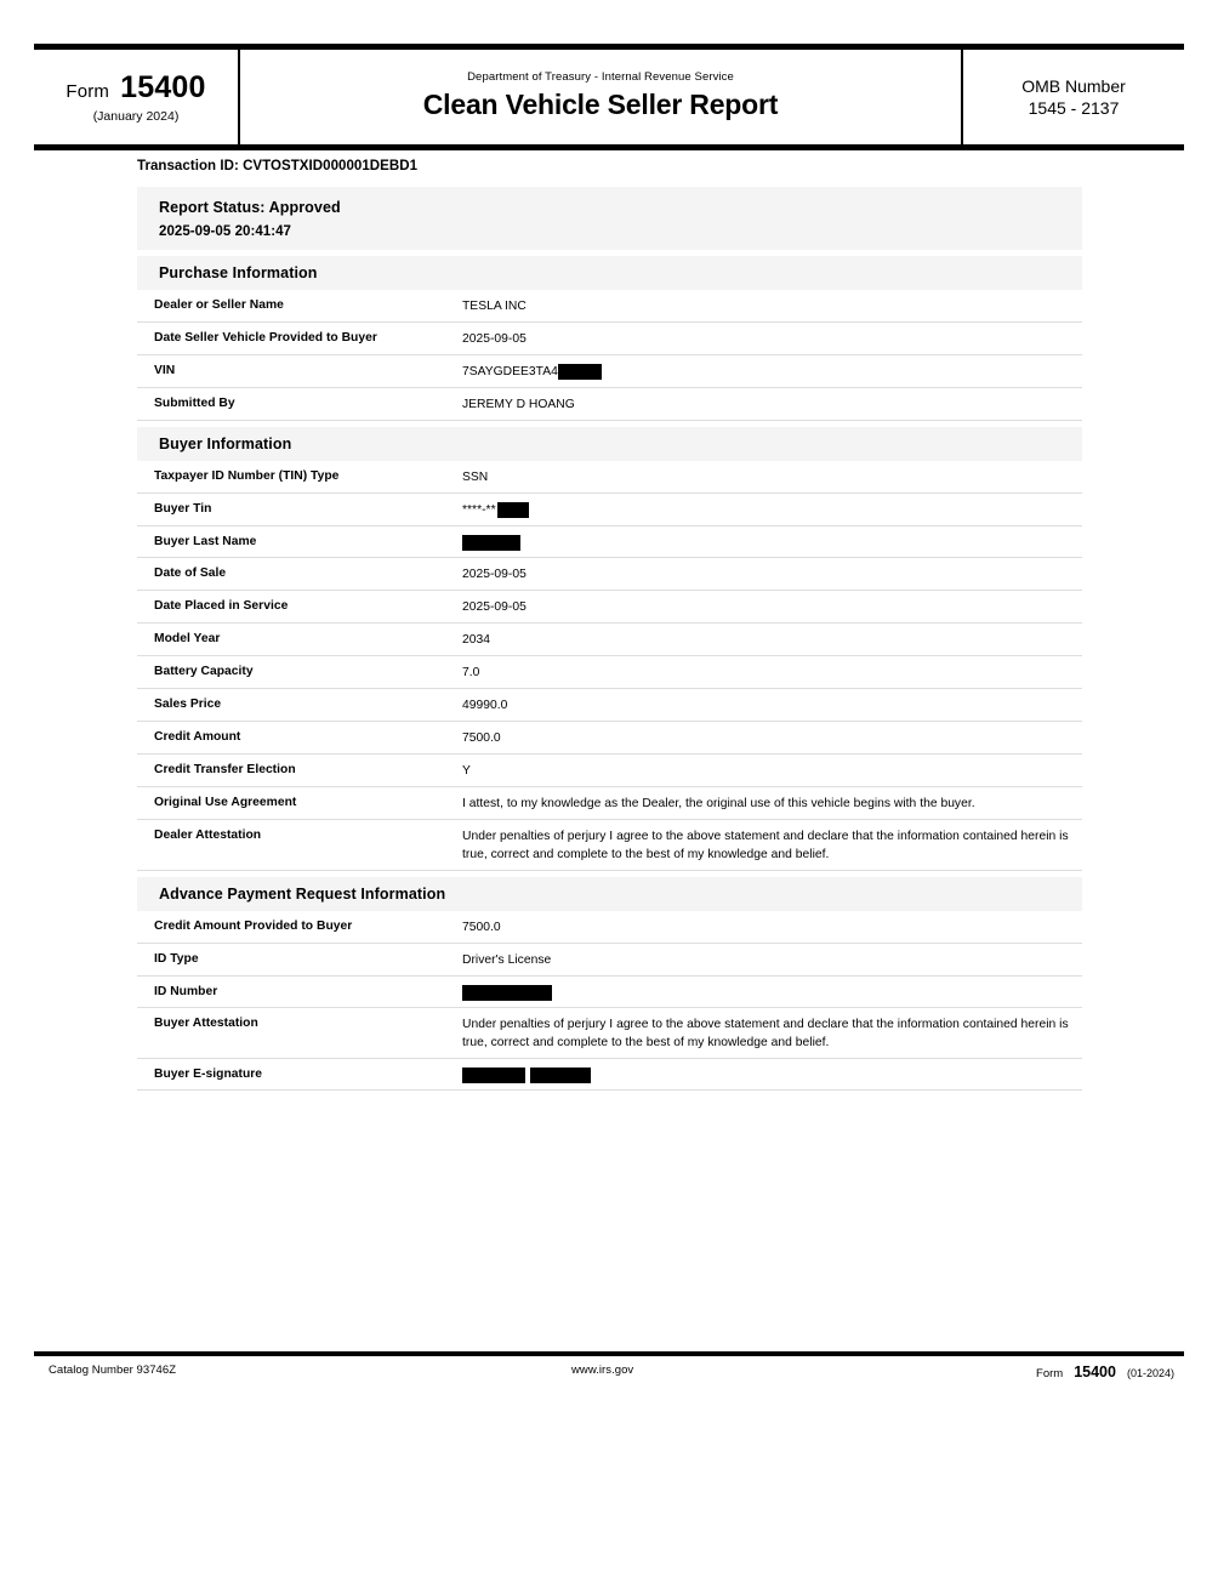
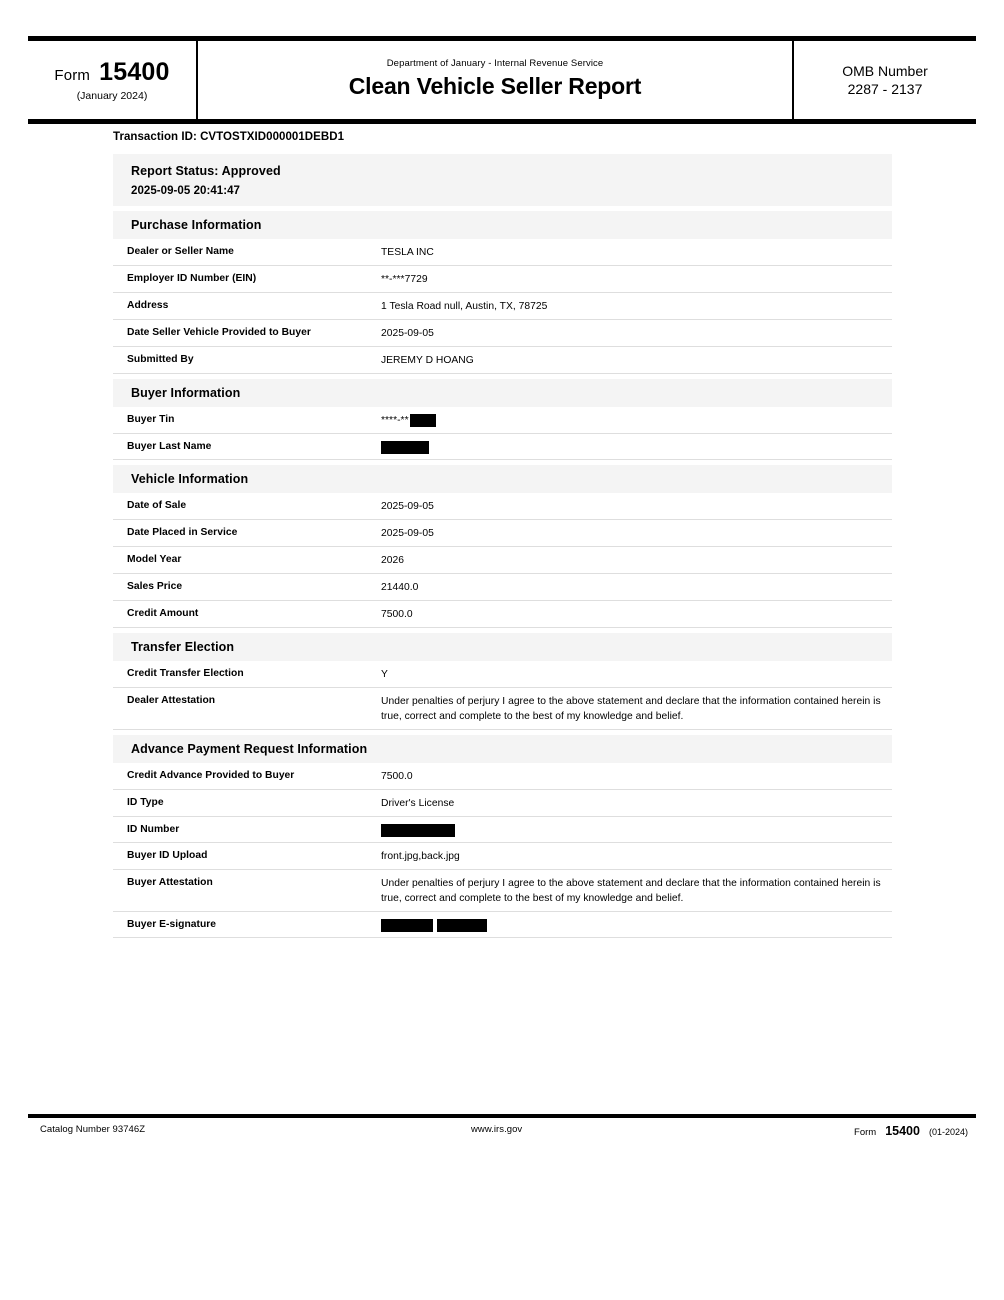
  Form
  15400
  (January 2024)
- Department of Treasury - Internal Revenue Service
+ Department of January - Internal Revenue Service
  Clean Vehicle Seller Report
  OMB Number
- 1545 - 2137
+ 2287 - 2137
  Transaction ID: CVTOSTXID000001DEBD1
  Report Status: Approved
  2025-09-05 20:41:47
  Purchase Information
  Dealer or Seller Name
  TESLA INC
+ Employer ID Number (EIN)
+ **-***7729
+ Address
+ 1 Tesla Road null, Austin, TX, 78725
  Date Seller Vehicle Provided to Buyer
  2025-09-05
- VIN
- 7SAYGDEE3TA4
  Submitted By
  JEREMY D HOANG
  Buyer Information
- Taxpayer ID Number (TIN) Type
- SSN
  Buyer Tin
  ****-**
  Buyer Last Name
+ Vehicle Information
  Date of Sale
  2025-09-05
  Date Placed in Service
  2025-09-05
  Model Year
- 2034
+ 2026
- Battery Capacity
- 7.0
  Sales Price
- 49990.0
+ 21440.0
  Credit Amount
  7500.0
+ Transfer Election
  Credit Transfer Election
  Y
- Original Use Agreement
- I attest, to my knowledge as the Dealer, the original use of this vehicle begins with the buyer.
  Dealer Attestation
  Under penalties of perjury I agree to the above statement and declare that the information contained herein is true, correct and complete to the best of my knowledge and belief.
  Advance Payment Request Information
- Credit Amount Provided to Buyer
+ Credit Advance Provided to Buyer
  7500.0
  ID Type
  Driver's License
  ID Number
+ Buyer ID Upload
+ front.jpg,back.jpg
  Buyer Attestation
  Under penalties of perjury I agree to the above statement and declare that the information contained herein is true, correct and complete to the best of my knowledge and belief.
  Buyer E-signature
  Catalog Number 93746Z
  www.irs.gov
  Form
  15400
  (01-2024)
